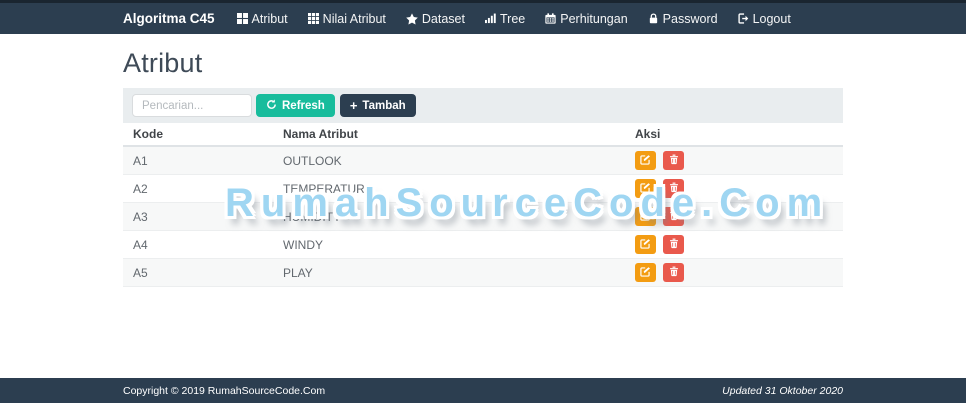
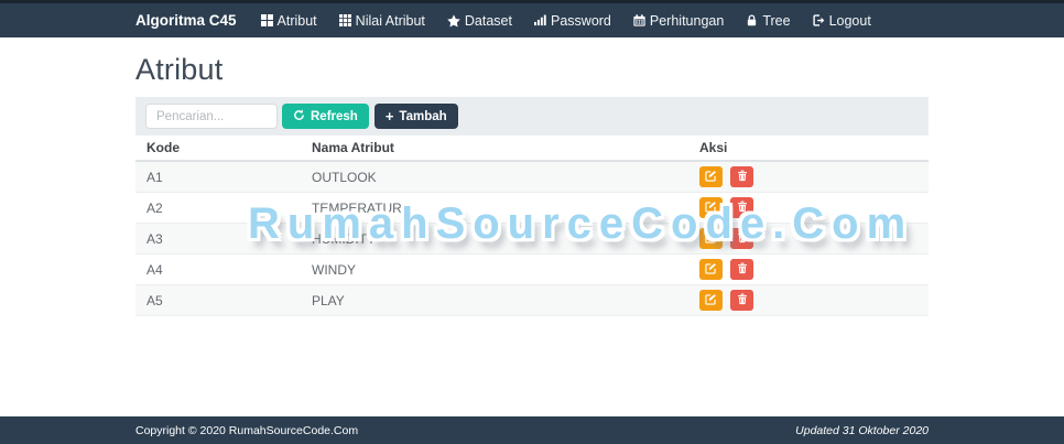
  Algoritma C45
  Atribut
  Nilai Atribut
  Dataset
- Tree
+ Password
  Perhitungan
- Password
+ Tree
  Logout
  Atribut
  Pencarian...
  Refresh
  +
  Tambah
  Kode	Nama Atribut	Aksi
  A1	OUTLOOK
  A2	TEMPERATURE
  A3	HUMIDITY
  A4	WINDY
  A5	PLAY
  RumahSourceCode.Com
- Copyright © 2019 RumahSourceCode.Com
+ Copyright © 2020 RumahSourceCode.Com
  Updated 31 Oktober 2020
